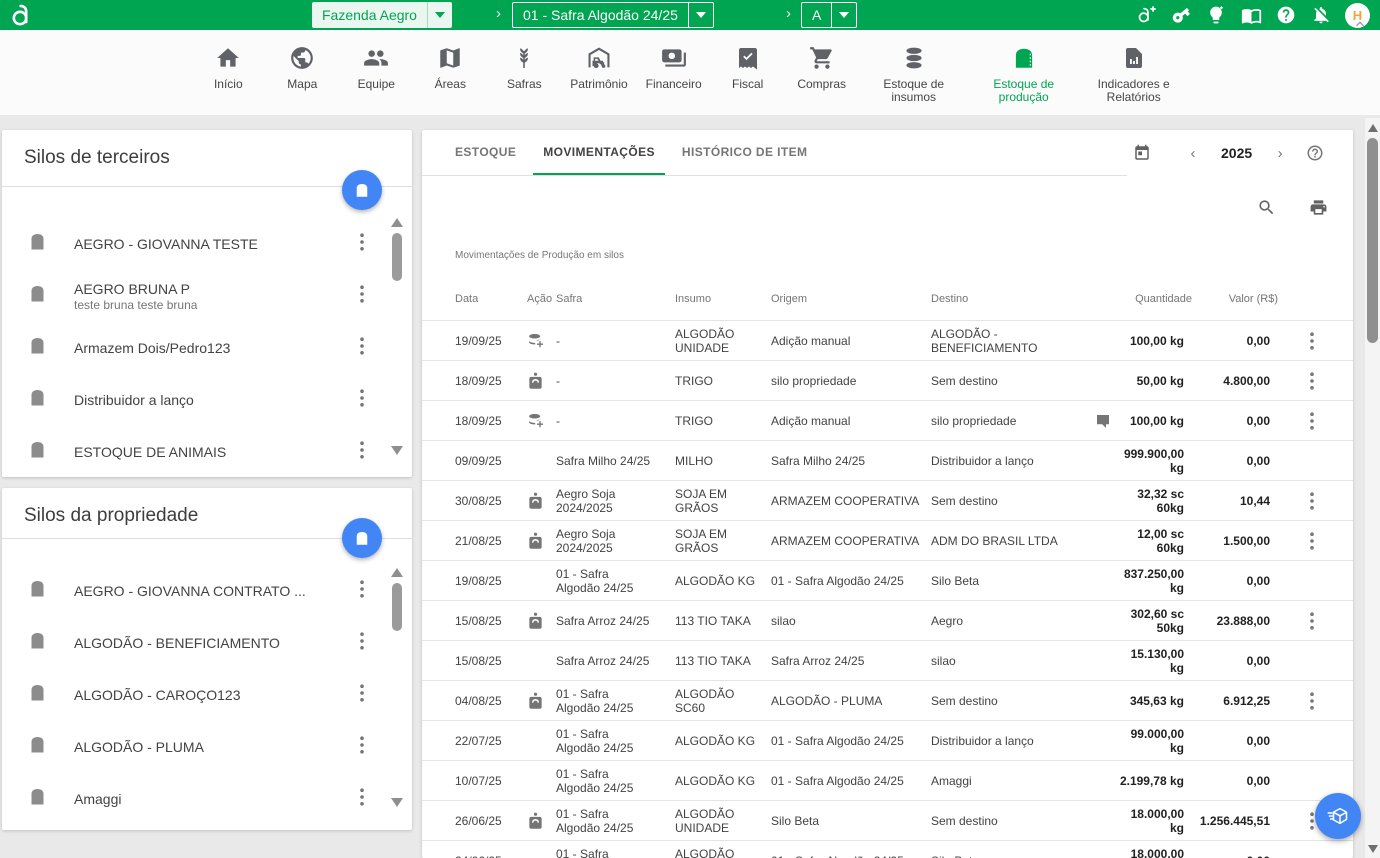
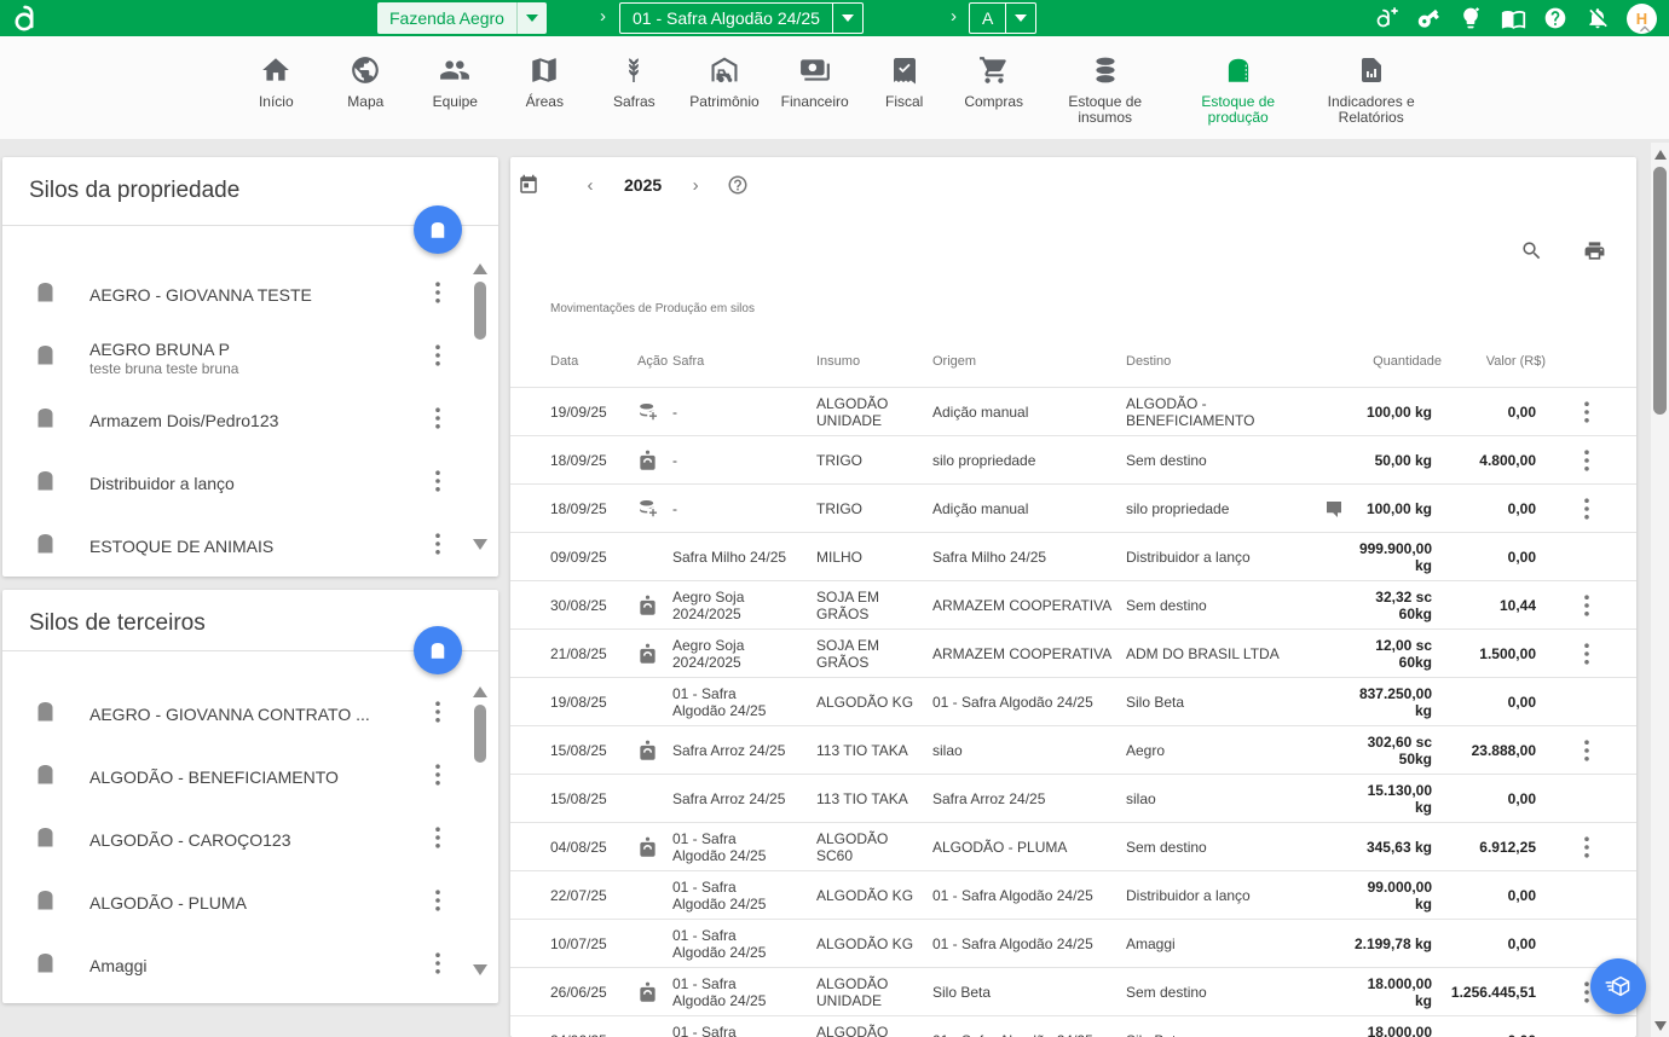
  Fazenda Aegro
  ›
  01 - Safra Algodão 24/25
  ›
  A
  H
  Início
  Mapa
  Equipe
  Áreas
  Safras
  Patrimônio
  Financeiro
  Fiscal
  Compras
  Estoque de insumos
  Estoque de produção
  Indicadores e Relatórios
- Silos de terceiros
+ Silos da propriedade
  AEGRO - GIOVANNA TESTE
  AEGRO BRUNA P
  teste bruna teste bruna
  Armazem Dois/Pedro123
  Distribuidor a lanço
  ESTOQUE DE ANIMAIS
- Silos da propriedade
+ Silos de terceiros
  AEGRO - GIOVANNA CONTRATO ...
  ALGODÃO - BENEFICIAMENTO
  ALGODÃO - CAROÇO123
  ALGODÃO - PLUMA
  Amaggi
- ESTOQUE
- MOVIMENTAÇÕES
- HISTÓRICO DE ITEM
  ‹
  2025
  ›
  Movimentações de Produção em silos
  Data
  Ação
  Safra
  Insumo
  Origem
  Destino
  Quantidade
  Valor (R$)
  19/09/25
  -
  ALGODÃO
  UNIDADE
  Adição manual
  ALGODÃO -
  BENEFICIAMENTO
  100,00 kg
  0,00
  18/09/25
  -
  TRIGO
  silo propriedade
  Sem destino
  50,00 kg
  4.800,00
  18/09/25
  -
  TRIGO
  Adição manual
  silo propriedade
  100,00 kg
  0,00
  09/09/25
  Safra Milho 24/25
  MILHO
  Safra Milho 24/25
  Distribuidor a lanço
  999.900,00 kg
  0,00
  30/08/25
  Aegro Soja
  2024/2025
  SOJA EM
  GRÃOS
  ARMAZEM COOPERATIVA
  Sem destino
  32,32 sc 60kg
  10,44
  21/08/25
  Aegro Soja
  2024/2025
  SOJA EM
  GRÃOS
  ARMAZEM COOPERATIVA
  ADM DO BRASIL LTDA
  12,00 sc 60kg
  1.500,00
  19/08/25
  01 - Safra
  Algodão 24/25
  ALGODÃO KG
  01 - Safra Algodão 24/25
  Silo Beta
  837.250,00 kg
  0,00
  15/08/25
  Safra Arroz 24/25
  113 TIO TAKA
  silao
  Aegro
  302,60 sc
  50kg
  23.888,00
  15/08/25
  Safra Arroz 24/25
  113 TIO TAKA
  Safra Arroz 24/25
  silao
  15.130,00 kg
  0,00
  04/08/25
  01 - Safra
  Algodão 24/25
  ALGODÃO
  SC60
  ALGODÃO - PLUMA
  Sem destino
  345,63 kg
  6.912,25
  22/07/25
  01 - Safra
  Algodão 24/25
  ALGODÃO KG
  01 - Safra Algodão 24/25
  Distribuidor a lanço
  99.000,00 kg
  0,00
  10/07/25
  01 - Safra
  Algodão 24/25
  ALGODÃO KG
  01 - Safra Algodão 24/25
  Amaggi
  2.199,78 kg
  0,00
  26/06/25
  01 - Safra
  Algodão 24/25
  ALGODÃO
  UNIDADE
  Silo Beta
  Sem destino
  18.000,00 kg
  1.256.445,51
  01 - Safra
  ALGODÃO
  18.000,00
